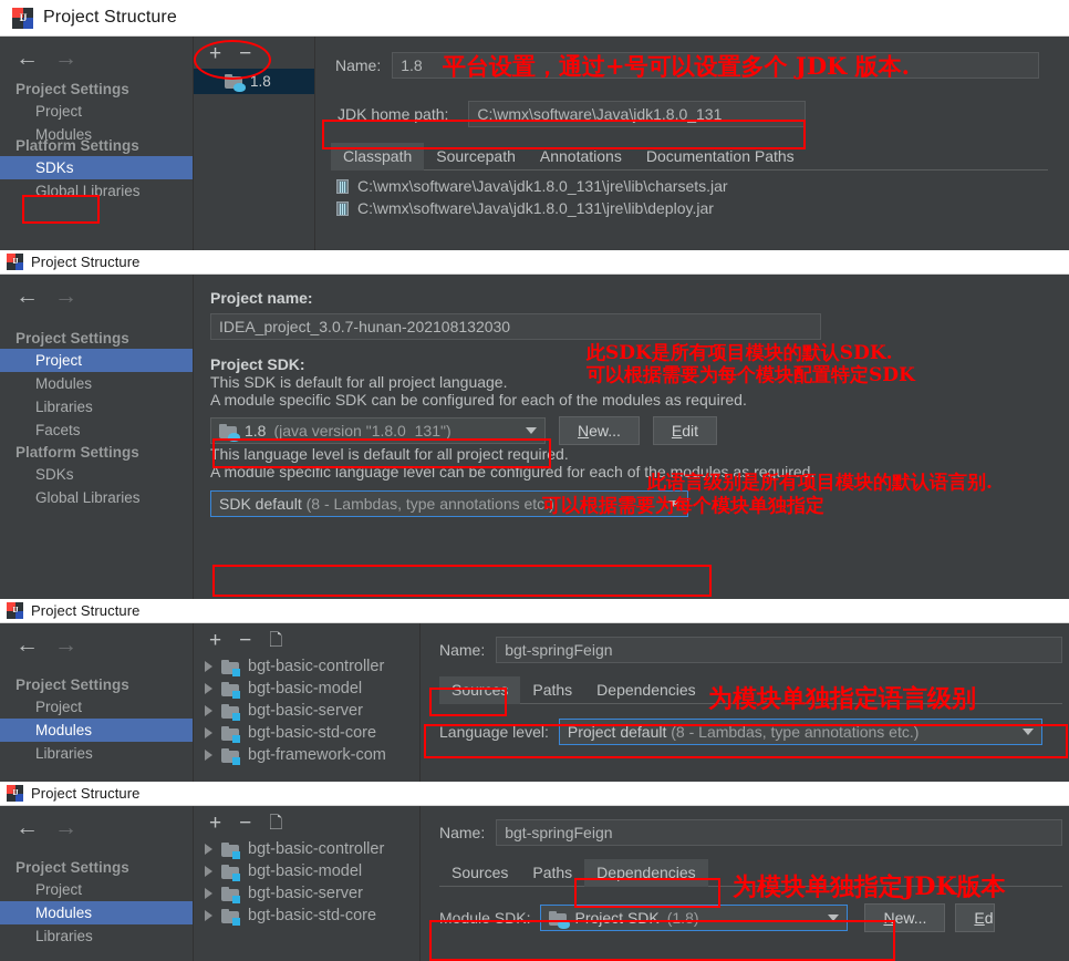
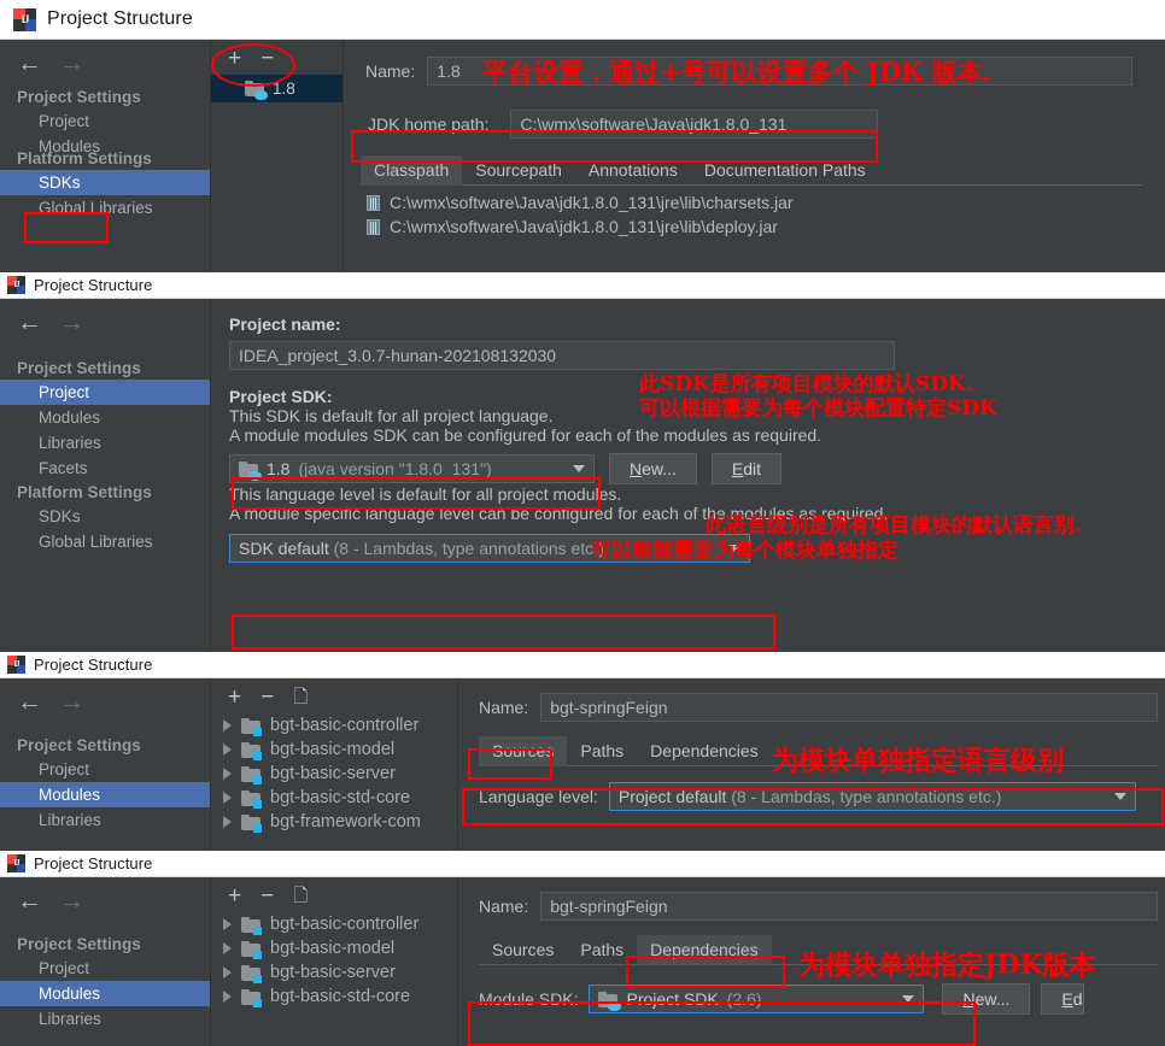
  IJ
  Project Structure
  ←
  →
  Project Settings
  Project
  Modules
  Platform Settings
  SDKs
  Global Libraries
  +
  −
  1.8
  Name:
  1.8
  JDK home path:
  C:\wmx\software\Java\jdk1.8.0_131
  Classpath
  Sourcepath
  Annotations
  Documentation Paths
  C:\wmx\software\Java\jdk1.8.0_131\jre\lib\charsets.jar
  C:\wmx\software\Java\jdk1.8.0_131\jre\lib\deploy.jar
  平台设置，通过+号可以设置多个 JDK 版本.
  IJ
  Project Structure
  ←
  →
  Project Settings
  Project
  Modules
  Libraries
  Facets
  Platform Settings
  SDKs
  Global Libraries
  Project name:
  IDEA_project_3.0.7-hunan-202108132030
  Project SDK:
  This SDK is default for all project language.
- A module specific SDK can be configured for each of the modules as required.
+ A module modules SDK can be configured for each of the modules as required.
  1.8
  (java version "1.8.0_131")
  New...
  Edit
- This language level is default for all project required.
+ This language level is default for all project modules.
  A module specific language level can be configured for each of the modules as required.
  SDK default (8 - Lambdas, type annotations etc.)
  此SDK是所有项目模块的默认SDK.
  可以根据需要为每个模块配置特定SDK
  此语言级别是所有项目模块的默认语言别.
  可以根据需要为每个模块单独指定
  IJ
  Project Structure
  ←
  →
  Project Settings
  Project
  Modules
  Libraries
  +
  −
  🗋
  bgt-basic-controller
  bgt-basic-model
  bgt-basic-server
  bgt-basic-std-core
  bgt-framework-com
  Name:
  bgt-springFeign
  Sources
  Paths
  Dependencies
  Language level:
  Project default (8 - Lambdas, type annotations etc.)
  为模块单独指定语言级别
  IJ
  Project Structure
  ←
  →
  Project Settings
  Project
  Modules
  Libraries
  +
  −
  🗋
  bgt-basic-controller
  bgt-basic-model
  bgt-basic-server
  bgt-basic-std-core
  Name:
  bgt-springFeign
  Sources
  Paths
  Dependencies
  Module SDK:
  Project SDK
- (1.8)
+ (2.6)
  New...
  Ed
  为模块单独指定JDK版本
